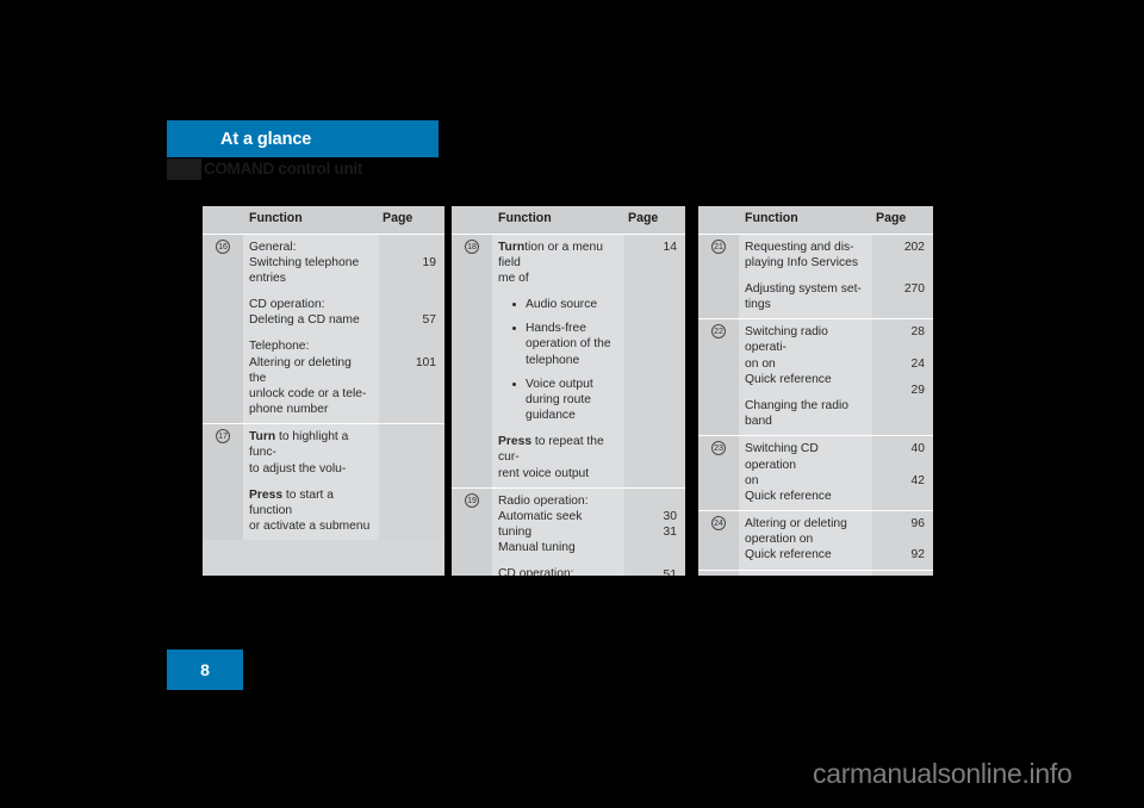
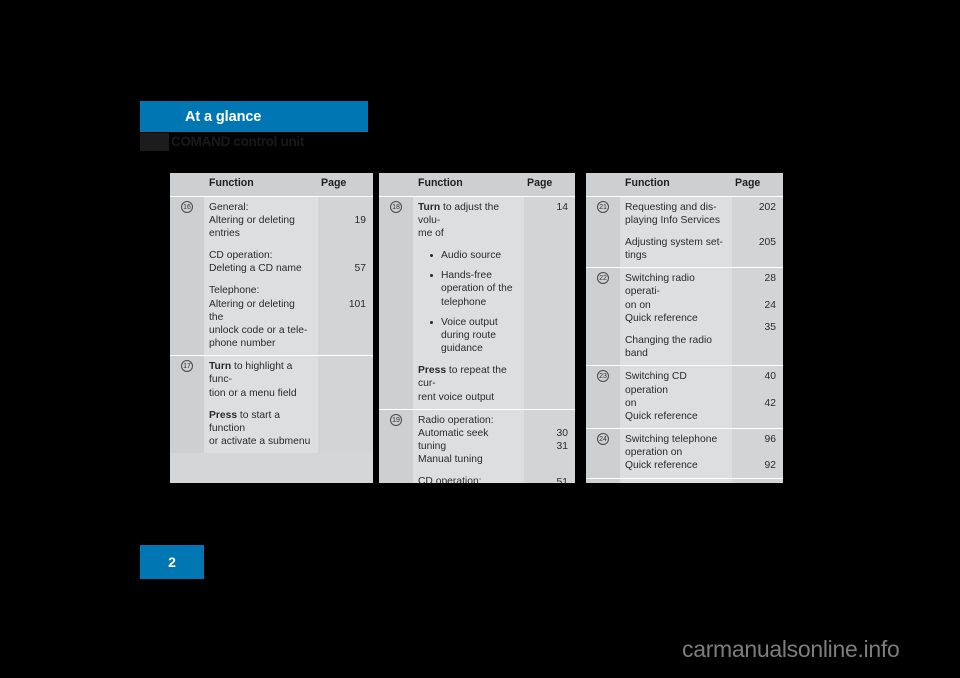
  At a glance
  COMAND control unit
  	Function	Page
- 	General:Switching telephoneentriesCD operation:Deleting a CD nameTelephone:Altering or deleting theunlock code or a tele-phone number	1957101
+ 	General:Altering or deletingentriesCD operation:Deleting a CD nameTelephone:Altering or deleting theunlock code or a tele-phone number	1957101
- 	Turn to highlight a func- to adjust the volu-Press to start a functionor activate a submenu
+ 	Turn to highlight a func-tion or a menu fieldPress to start a functionor activate a submenu
  	Function	Page
- 	Turntion or a menu fieldme ofAudio sourceHands-free operation of the telephoneVoice output during route guidancePress to repeat the cur-rent voice output	14
+ 	Turn to adjust the volu-me ofAudio sourceHands-free operation of the telephoneVoice output during route guidancePress to repeat the cur-rent voice output	14
  	Function	Page
- 	Requesting and dis-playing Info ServicesAdjusting system set-tings	202270
+ 	Requesting and dis-playing Info ServicesAdjusting system set-tings	202205
- 	Switching radio operati-on onQuick referenceChanging the radio band	282429
+ 	Switching radio operati-on onQuick referenceChanging the radio band	282435
  	Switching CD operationonQuick reference	4042
- 	Altering or deletingoperation onQuick reference	9692
+ 	Switching telephoneoperation onQuick reference	9692
- 8
+ 2
  carmanualsonline.info
